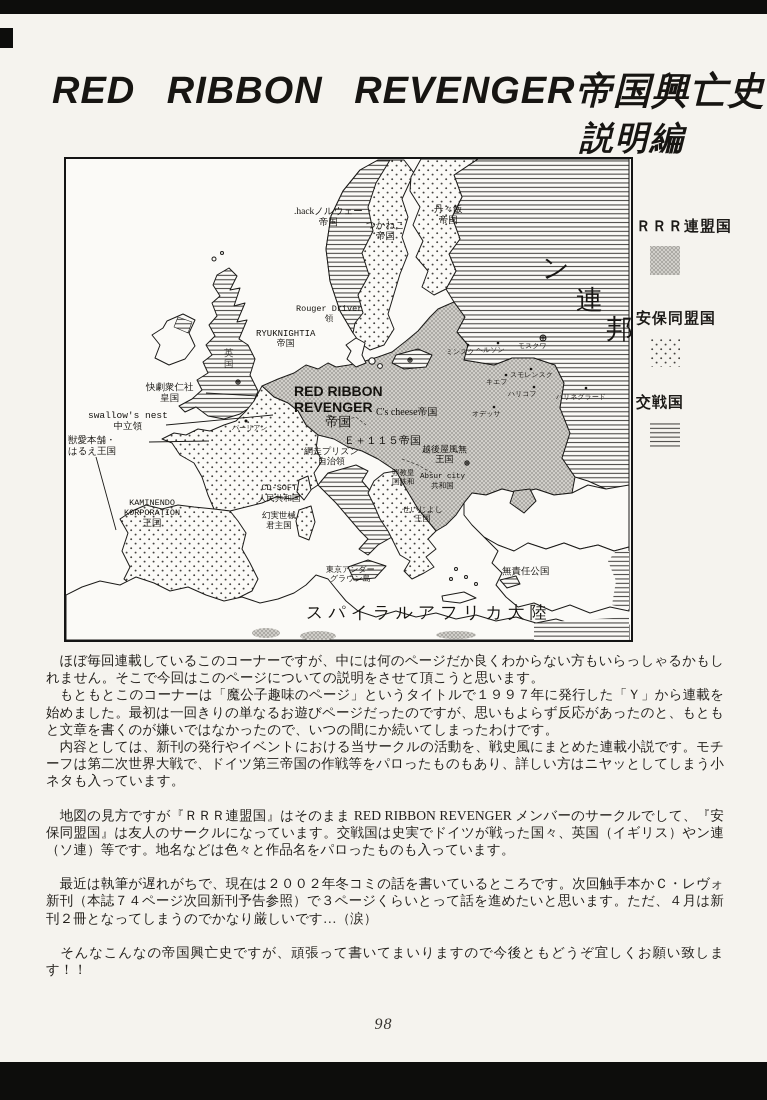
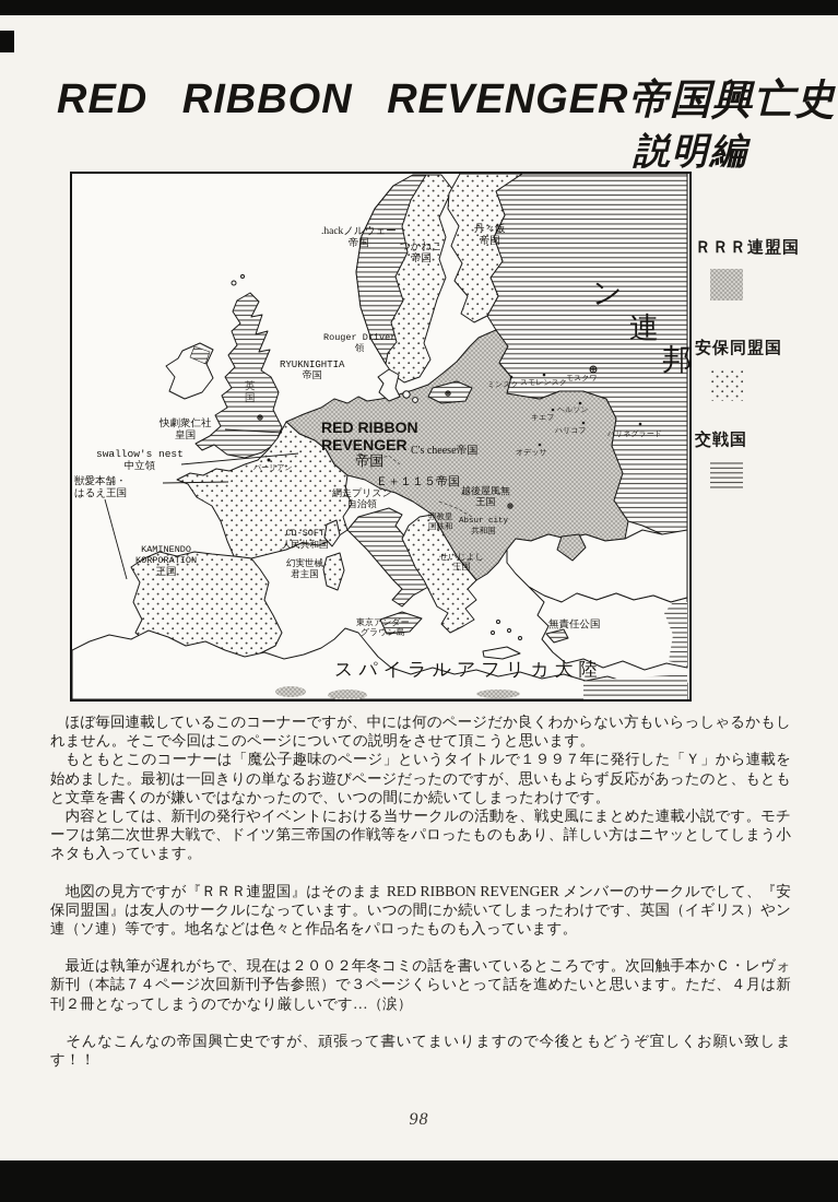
  RED RIBBON REVENGER帝国興亡史
  説明編
  .hackノルウェー
  帝国
  つかねこ
  帝国
  丹々飯
  帝国
  ン
  連
  邦
  Rouger Driver
  領
  RYUKNIGHTIA
  帝国
  英
  国
  快劇衆仁社
  皇国
  swallow's nest
  中立領
  獣愛本舗・
  はるえ王国
  KAMINENDO
  KORPORATION
  王国
  CD-SOFT
  人民共和国
  幻実世械
  君主国
  RED RIBBON
  REVENGER
  帝国
  C's cheese帝国
  Ｅ＋１１５帝国
  網走プリズン
  自治領
  越後屋風無
  王国
  照教皇
  国鉄和
  Absur city
  共和国
  せいじよし
  王国
  東京アンダー
  グラウン島
  無責任公国
  スパイラルアフリカ大陸
  ミンスク
- ヘルソン
+ スモレンスク
  モスクワ
- スモレンスク
+ ヘルソン
  キエフ
  ハリコフ
  ハリネグラード
  オデッサ
  パーリアン
  ＲＲＲ連盟国
  安保同盟国
  交戦国
  ほぼ毎回連載しているこのコーナーですが、中には何のページだか良くわからない方もいらっしゃるかもしれません。そこで今回はこのページについての説明をさせて頂こうと思います。
  もともとこのコーナーは「魔公子趣味のページ」というタイトルで１９９７年に発行した「Ｙ」から連載を始めました。最初は一回きりの単なるお遊びページだったのですが、思いもよらず反応があったのと、もともと文章を書くのが嫌いではなかったので、いつの間にか続いてしまったわけです。
  内容としては、新刊の発行やイベントにおける当サークルの活動を、戦史風にまとめた連載小説です。モチーフは第二次世界大戦で、ドイツ第三帝国の作戦等をパロったものもあり、詳しい方はニヤッとしてしまう小ネタも入っています。
- 地図の見方ですが『ＲＲＲ連盟国』はそのまま RED RIBBON REVENGER メンバーのサークルでして、『安保同盟国』は友人のサークルになっています。交戦国は史実でドイツが戦った国々、英国（イギリス）やン連（ソ連）等です。地名などは色々と作品名をパロったものも入っています。
+ 地図の見方ですが『ＲＲＲ連盟国』はそのまま RED RIBBON REVENGER メンバーのサークルでして、『安保同盟国』は友人のサークルになっています。いつの間にか続いてしまったわけです、英国（イギリス）やン連（ソ連）等です。地名などは色々と作品名をパロったものも入っています。
  最近は執筆が遅れがちで、現在は２００２年冬コミの話を書いているところです。次回触手本かＣ・レヴォ新刊（本誌７４ページ次回新刊予告参照）で３ページくらいとって話を進めたいと思います。ただ、４月は新刊２冊となってしまうのでかなり厳しいです…（涙）
  そんなこんなの帝国興亡史ですが、頑張って書いてまいりますので今後ともどうぞ宜しくお願い致します！！
  98
